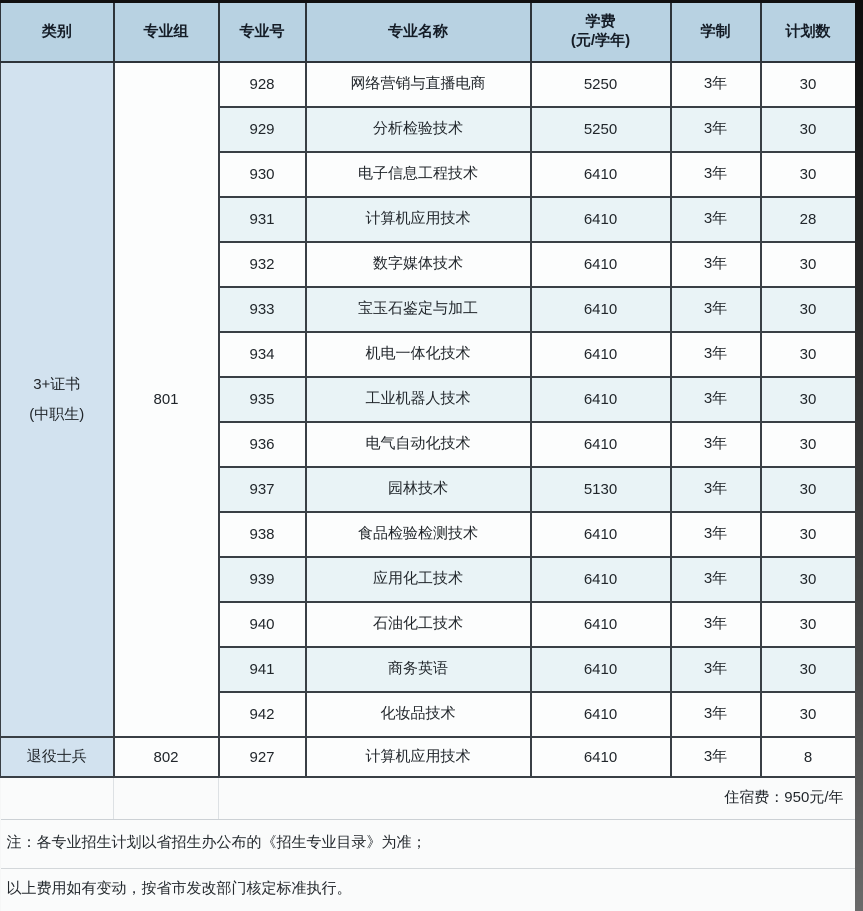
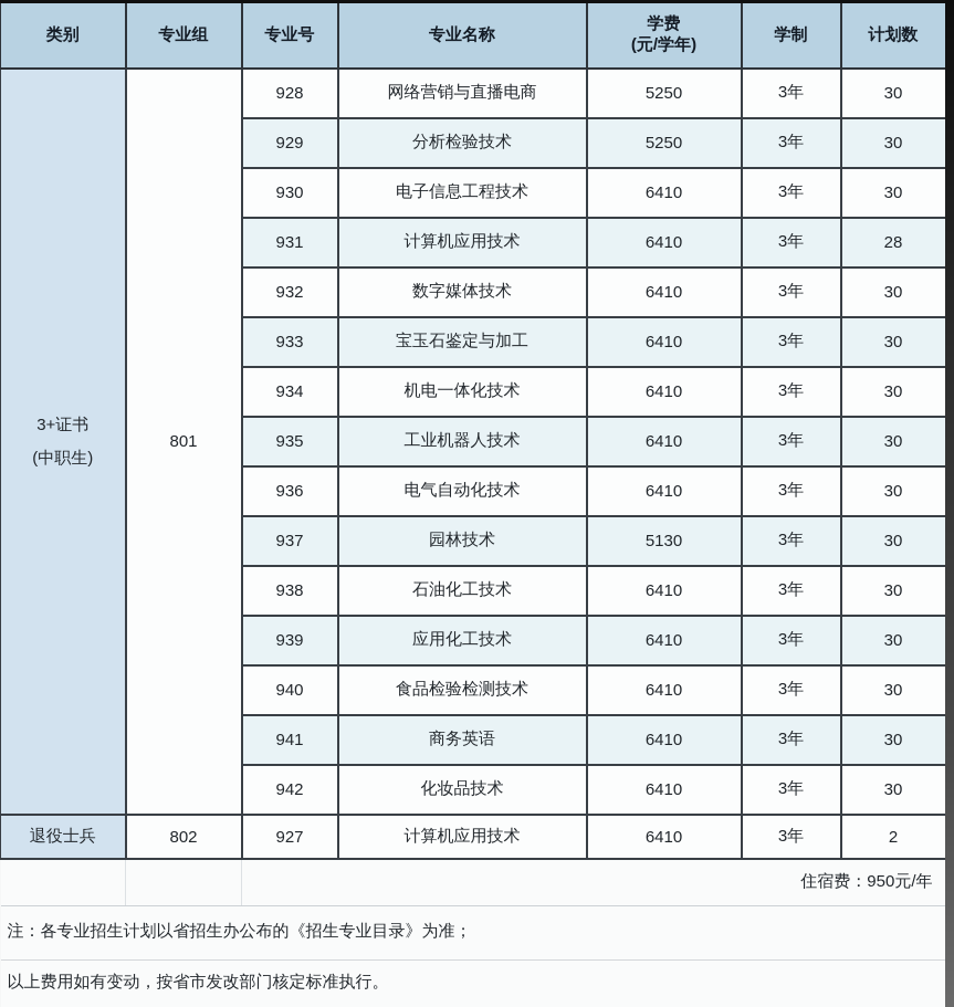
  类别	专业组	专业号	专业名称	学费 (元/学年)	学制	计划数
  3+证书 (中职生)	801	928	网络营销与直播电商	5250	3年	30
  929	分析检验技术	5250	3年	30
  930	电子信息工程技术	6410	3年	30
  931	计算机应用技术	6410	3年	28
  932	数字媒体技术	6410	3年	30
  933	宝玉石鉴定与加工	6410	3年	30
  934	机电一体化技术	6410	3年	30
  935	工业机器人技术	6410	3年	30
  936	电气自动化技术	6410	3年	30
  937	园林技术	5130	3年	30
- 938	食品检验检测技术	6410	3年	30
+ 938	石油化工技术	6410	3年	30
  939	应用化工技术	6410	3年	30
- 940	石油化工技术	6410	3年	30
+ 940	食品检验检测技术	6410	3年	30
  941	商务英语	6410	3年	30
  942	化妆品技术	6410	3年	30
- 退役士兵	802	927	计算机应用技术	6410	3年	8
+ 退役士兵	802	927	计算机应用技术	6410	3年	2
  		住宿费：950元/年
  注：各专业招生计划以省招生办公布的《招生专业目录》为准；
  以上费用如有变动，按省市发改部门核定标准执行。
